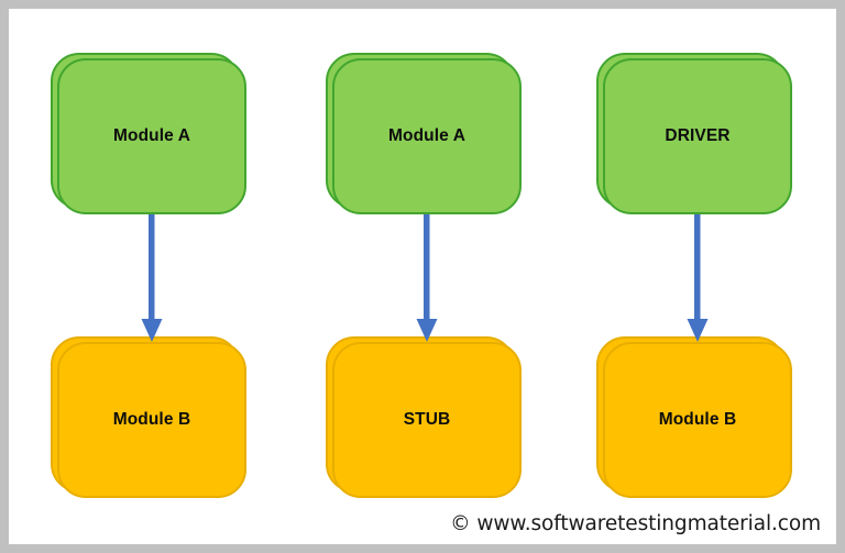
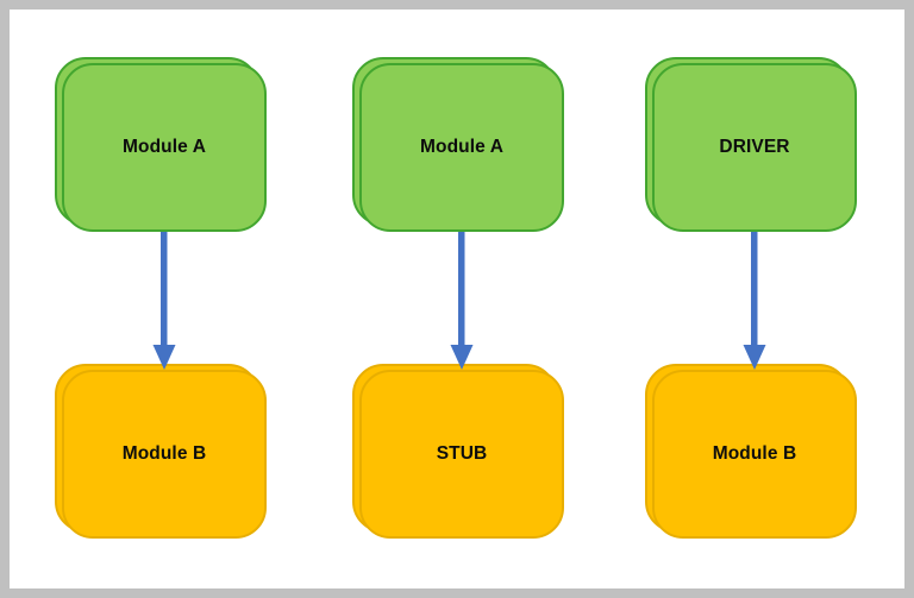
  Module A
  Module B
  Module A
  STUB
  DRIVER
  Module B
- © www.softwaretestingmaterial.com
